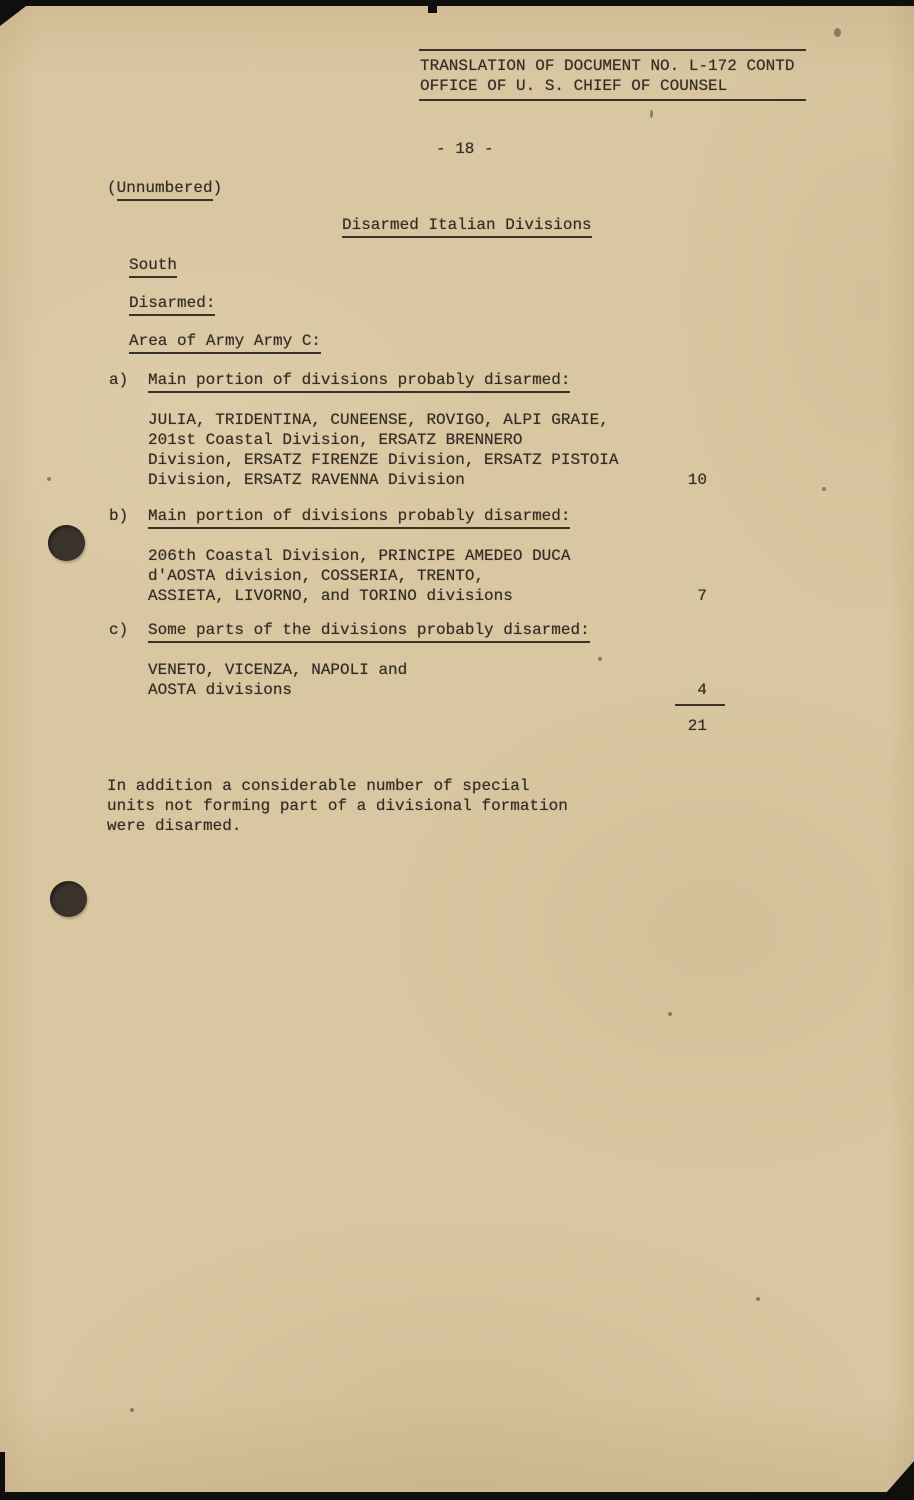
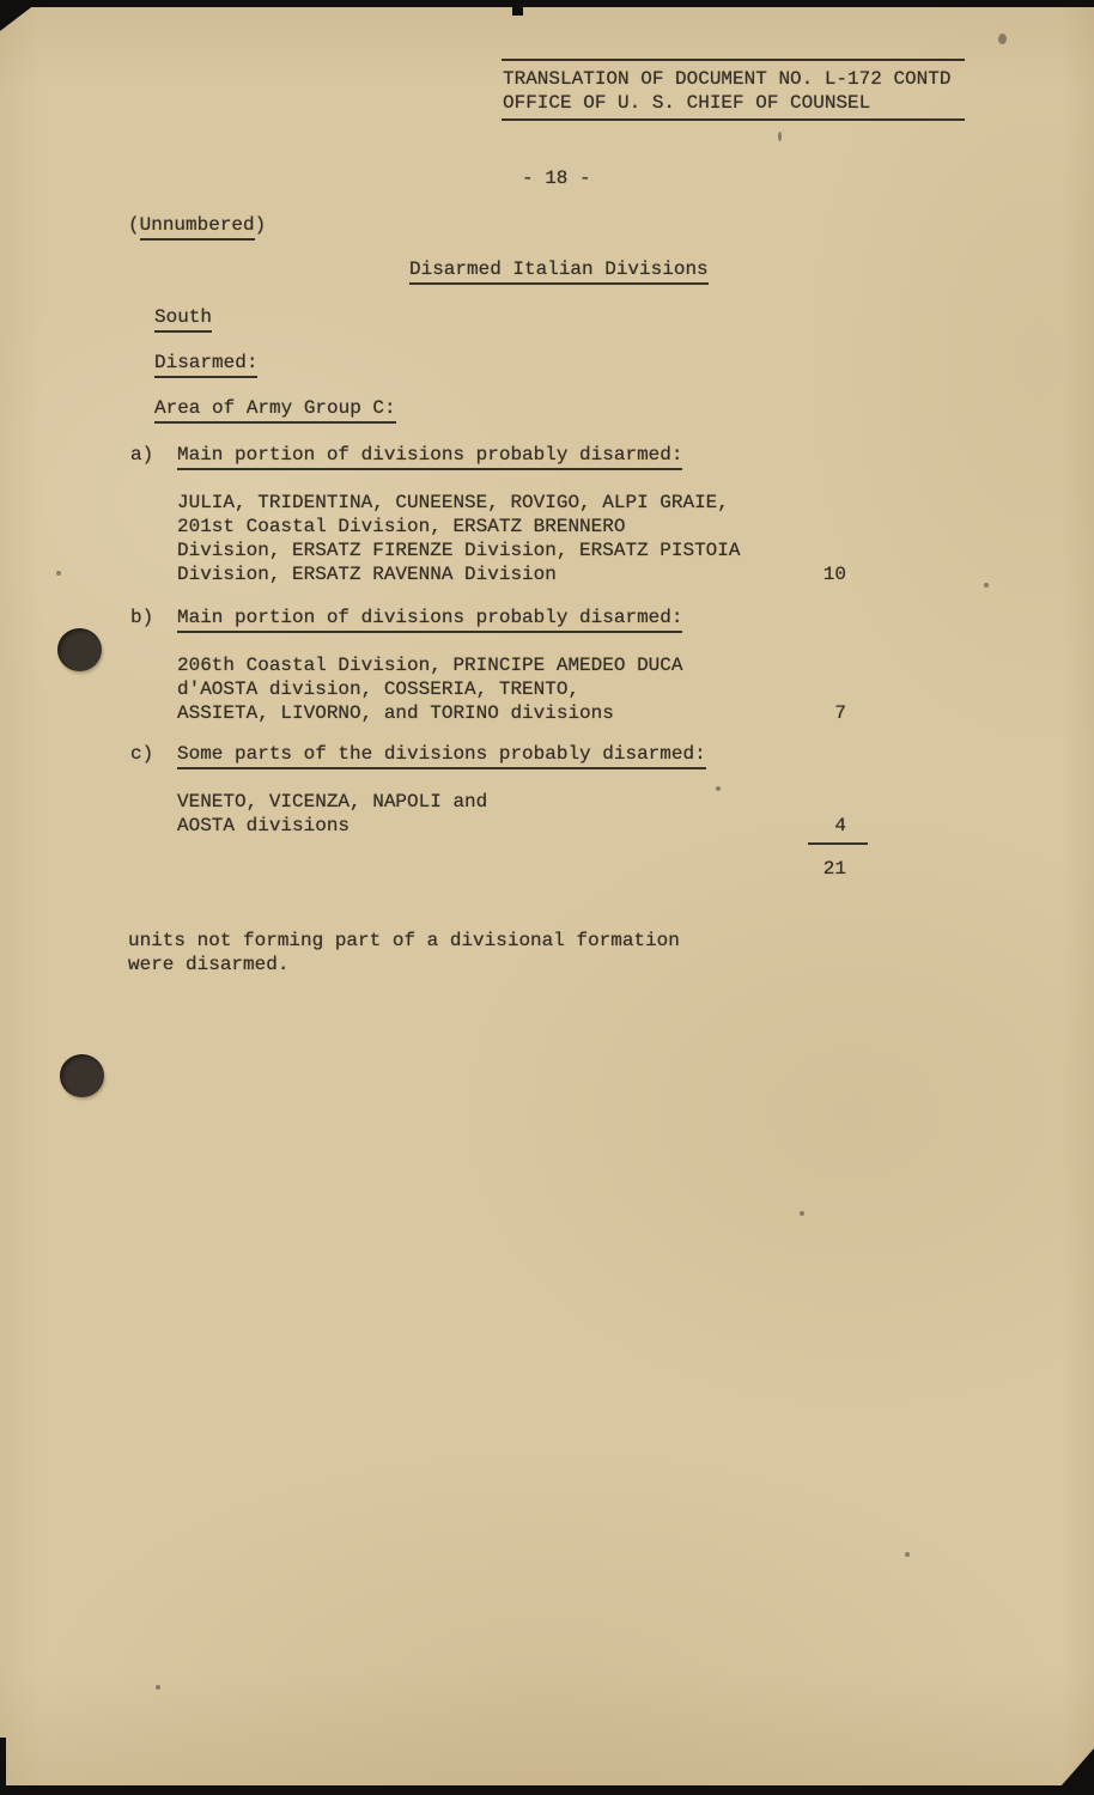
  TRANSLATION OF DOCUMENT NO. L-172 CONTD
  OFFICE OF U. S. CHIEF OF COUNSEL
  - 18 -
  (Unnumbered)
  Disarmed Italian Divisions
  South
  Disarmed:
- Area of Army Army C:
+ Area of Army Group C:
  a)
  Main portion of divisions probably disarmed:
  JULIA, TRIDENTINA, CUNEENSE, ROVIGO, ALPI GRAIE,
  201st Coastal Division, ERSATZ BRENNERO
  Division, ERSATZ FIRENZE Division, ERSATZ PISTOIA
  Division, ERSATZ RAVENNA Division
  10
  b)
  Main portion of divisions probably disarmed:
  206th Coastal Division, PRINCIPE AMEDEO DUCA
  d'AOSTA division, COSSERIA, TRENTO,
  ASSIETA, LIVORNO, and TORINO divisions
  7
  c)
  Some parts of the divisions probably disarmed:
  VENETO, VICENZA, NAPOLI and
  AOSTA divisions
  4
  21
- In addition a considerable number of special
  units not forming part of a divisional formation
  were disarmed.
